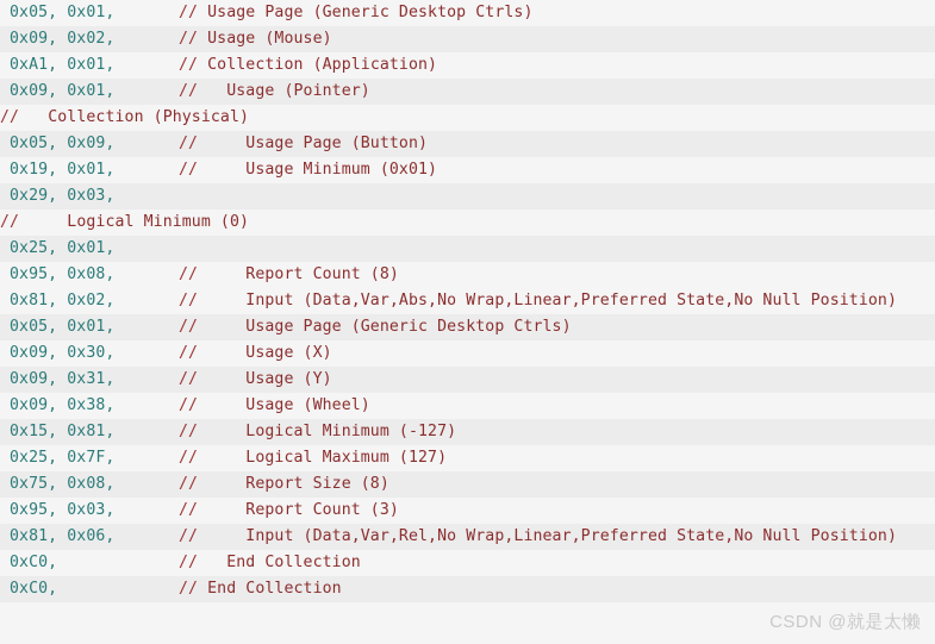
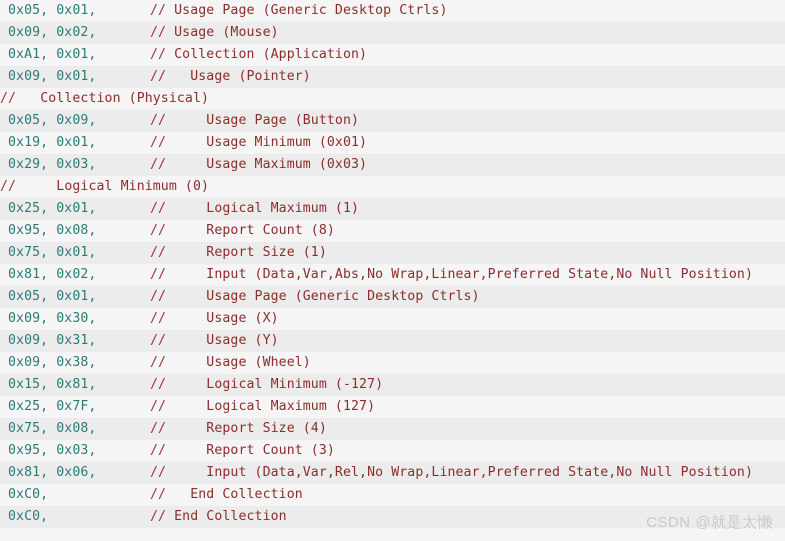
  0x05, 0x01,
  // Usage Page (Generic Desktop Ctrls)
  0x09, 0x02,
  // Usage (Mouse)
  0xA1, 0x01,
  // Collection (Application)
  0x09, 0x01,
  // Usage (Pointer)
  // Collection (Physical)
  0x05, 0x09,
  // Usage Page (Button)
  0x19, 0x01,
  // Usage Minimum (0x01)
  0x29, 0x03,
+ // Usage Maximum (0x03)
  // Logical Minimum (0)
  0x25, 0x01,
+ // Logical Maximum (1)
  0x95, 0x08,
  // Report Count (8)
+ 0x75, 0x01,
+ // Report Size (1)
  0x81, 0x02,
  // Input (Data,Var,Abs,No Wrap,Linear,Preferred State,No Null Position)
  0x05, 0x01,
  // Usage Page (Generic Desktop Ctrls)
  0x09, 0x30,
  // Usage (X)
  0x09, 0x31,
  // Usage (Y)
  0x09, 0x38,
  // Usage (Wheel)
  0x15, 0x81,
  // Logical Minimum (-127)
  0x25, 0x7F,
  // Logical Maximum (127)
  0x75, 0x08,
- // Report Size (8)
+ // Report Size (4)
  0x95, 0x03,
  // Report Count (3)
  0x81, 0x06,
  // Input (Data,Var,Rel,No Wrap,Linear,Preferred State,No Null Position)
  0xC0,
  // End Collection
  0xC0,
  // End Collection
  CSDN @就是太懒
